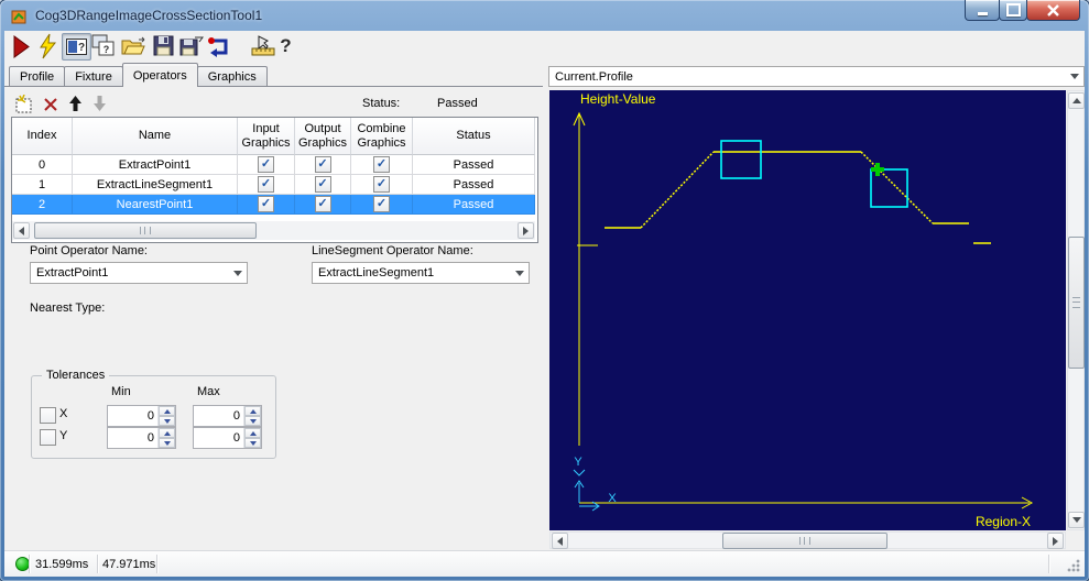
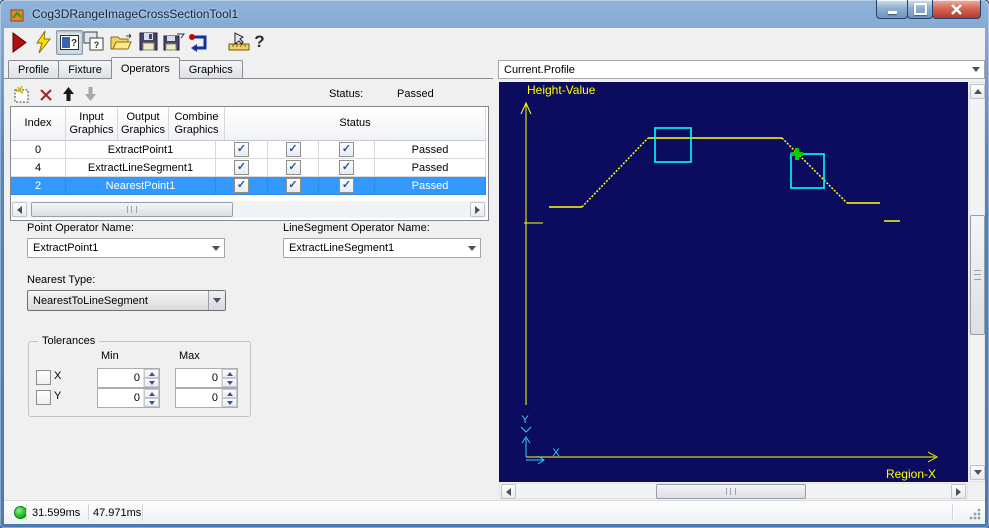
  Cog3DRangeImageCrossSectionTool1
  ?
  ?
  ?
  Profile
  Fixture
  Operators
  Graphics
  Status:
  Passed
  Index
- Name
  Input Graphics
  Output Graphics
  Combine Graphics
  Status
  0
  ExtractPoint1
  ✓
  ✓
  ✓
  Passed
- 1
+ 4
  ExtractLineSegment1
  ✓
  ✓
  ✓
  Passed
  2
  NearestPoint1
  ✓
  ✓
  ✓
  Passed
  Point Operator Name:
  ExtractPoint1
  LineSegment Operator Name:
  ExtractLineSegment1
  Nearest Type:
+ NearestToLineSegment
  Tolerances
  Min
  Max
  X
  0
  0
  Y
  0
  0
  Current.Profile
  Height-Value
  Region-X
  Y
  X
  31.599ms
  47.971ms
